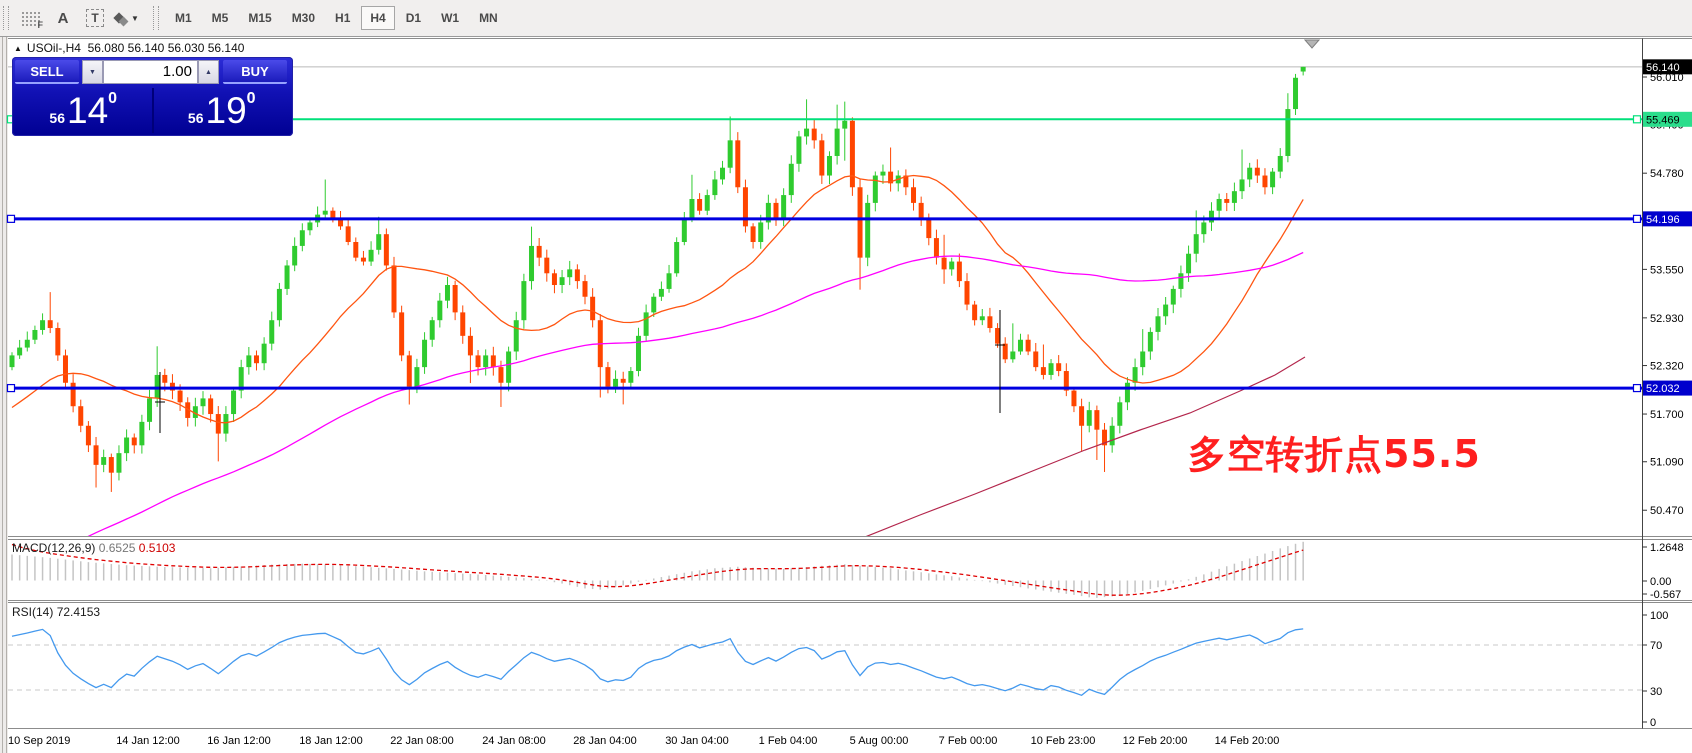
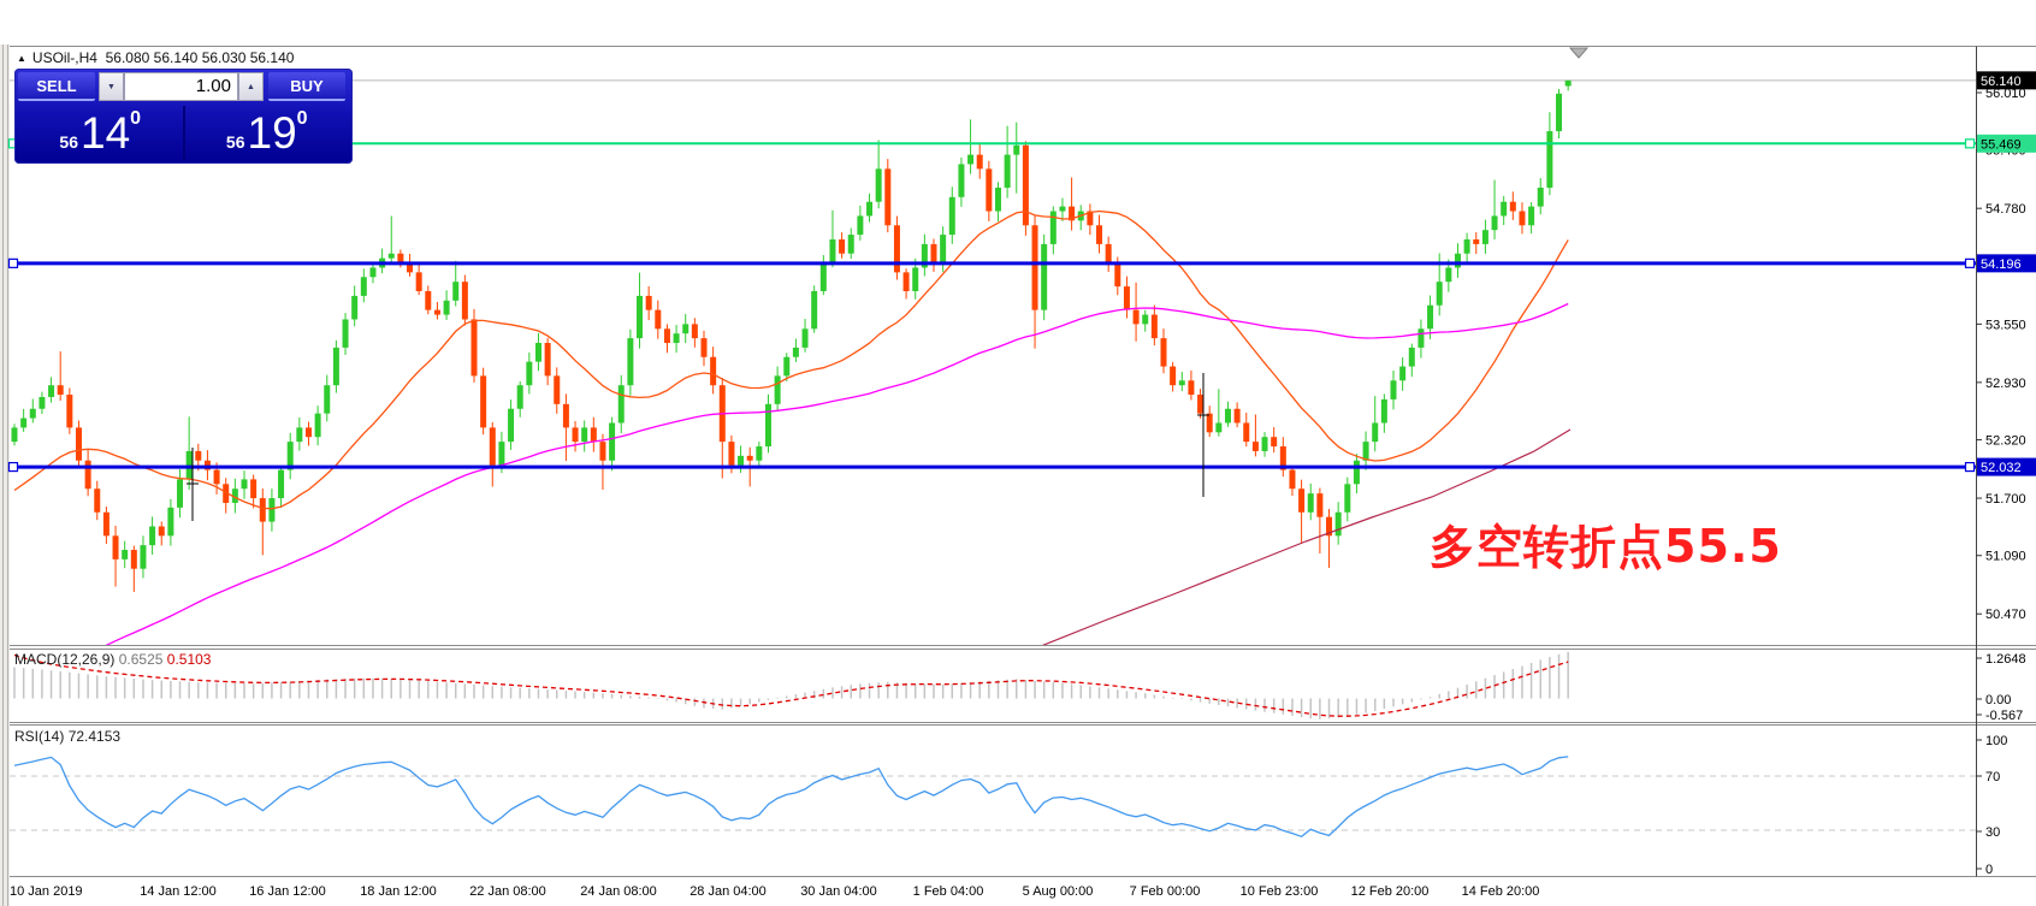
- F
- A
- T
- ▼
- M1
- M5
- M15
- M30
- H1
- H4
- D1
- W1
- MN
  ▲ USOil-,H4 56.080 56.140 56.030 56.140
  56.010
  54.780
  53.550
  52.930
  52.320
  51.700
  51.090
  50.470
  56.140
  55.469
  54.196
  52.032
  1.2648
  0.00
  -0.567
  100
  70
  30
  0
- 10 Sep 2019
+ 10 Jan 2019
  14 Jan 12:00
  16 Jan 12:00
  18 Jan 12:00
  22 Jan 08:00
  24 Jan 08:00
  28 Jan 04:00
  30 Jan 04:00
  1 Feb 04:00
  5 Aug 00:00
  7 Feb 00:00
  10 Feb 23:00
  12 Feb 20:00
  14 Feb 20:00
  SELL
  1.00
  BUY
  56
  14
  0
  56
  19
  0
  MACD(12,26,9) 0.6525 0.5103
  RSI(14) 72.4153
  多空转折点55.5
